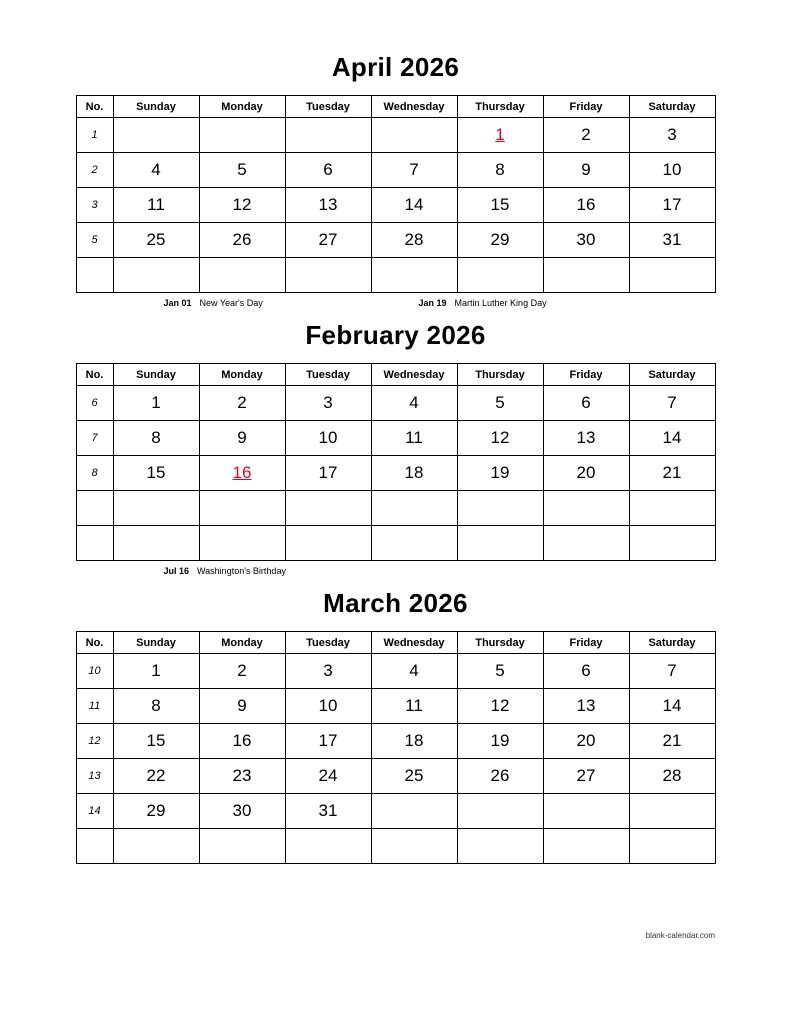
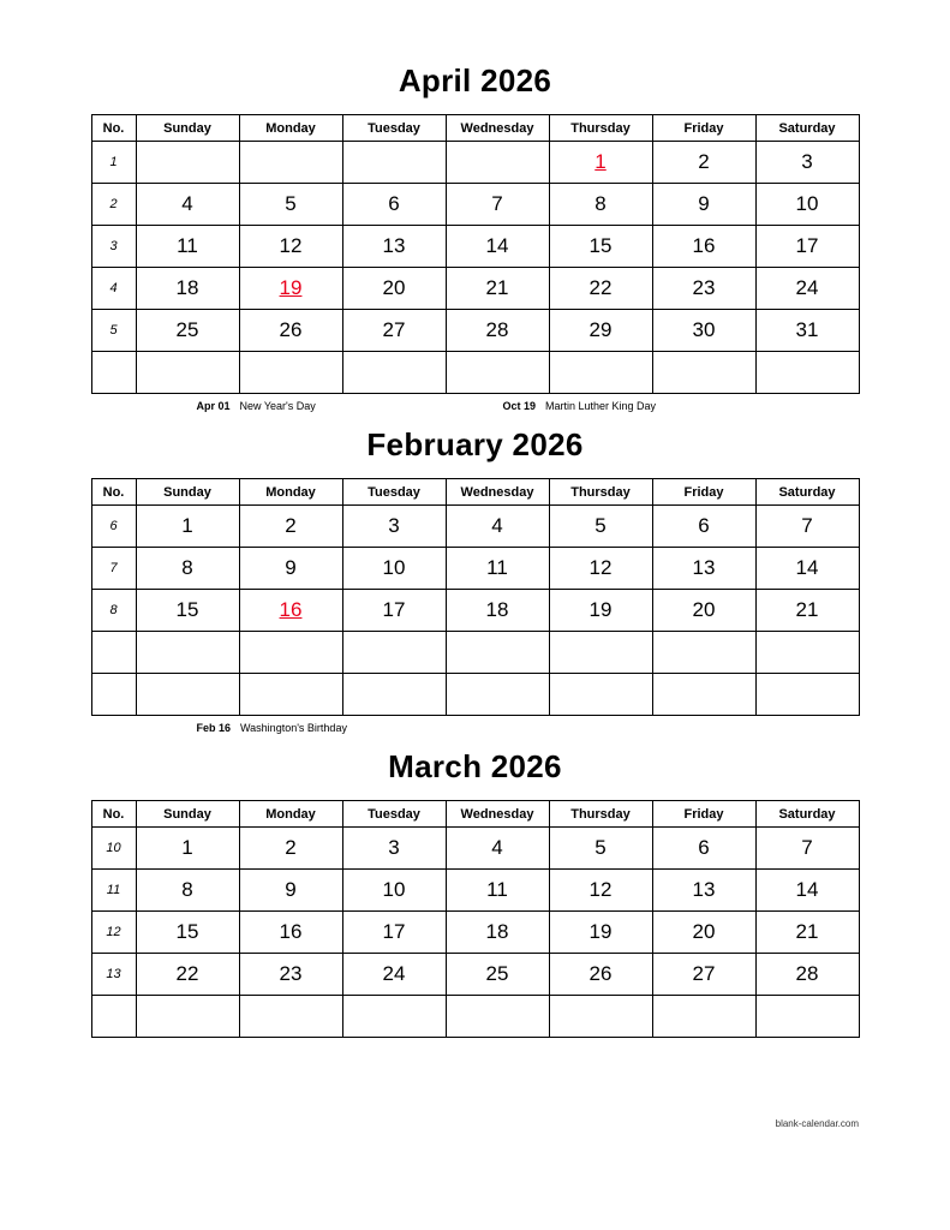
  April 2026
  No.	Sunday	Monday	Tuesday	Wednesday	Thursday	Friday	Saturday
  1					1	2	3
  2	4	5	6	7	8	9	10
  3	11	12	13	14	15	16	17
+ 4	18	19	20	21	22	23	24
  5	25	26	27	28	29	30	31
- Jan 01 New Year's Day
+ Apr 01 New Year's Day
- Jan 19 Martin Luther King Day
+ Oct 19 Martin Luther King Day
  February 2026
  No.	Sunday	Monday	Tuesday	Wednesday	Thursday	Friday	Saturday
  6	1	2	3	4	5	6	7
  7	8	9	10	11	12	13	14
  8	15	16	17	18	19	20	21
- Jul 16 Washington's Birthday
+ Feb 16 Washington's Birthday
  March 2026
  No.	Sunday	Monday	Tuesday	Wednesday	Thursday	Friday	Saturday
  10	1	2	3	4	5	6	7
  11	8	9	10	11	12	13	14
  12	15	16	17	18	19	20	21
  13	22	23	24	25	26	27	28
- 14	29	30	31
  blank-calendar.com
